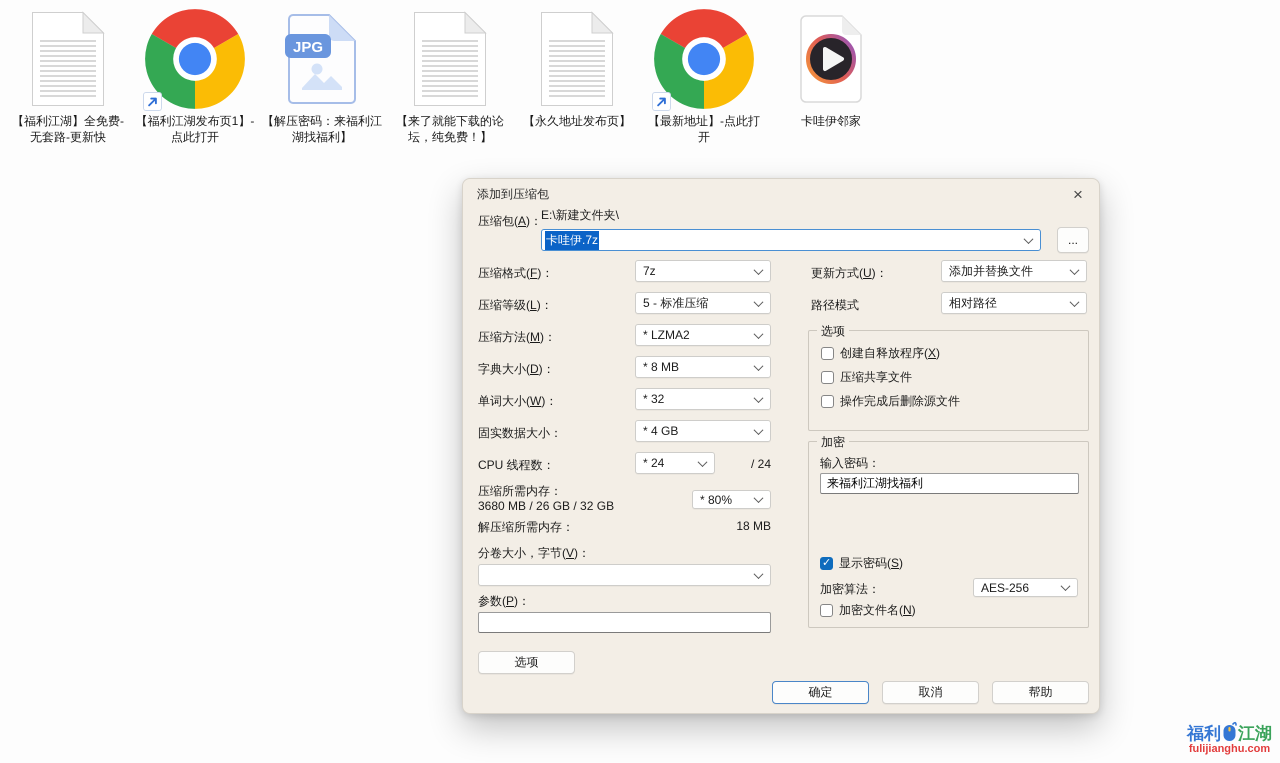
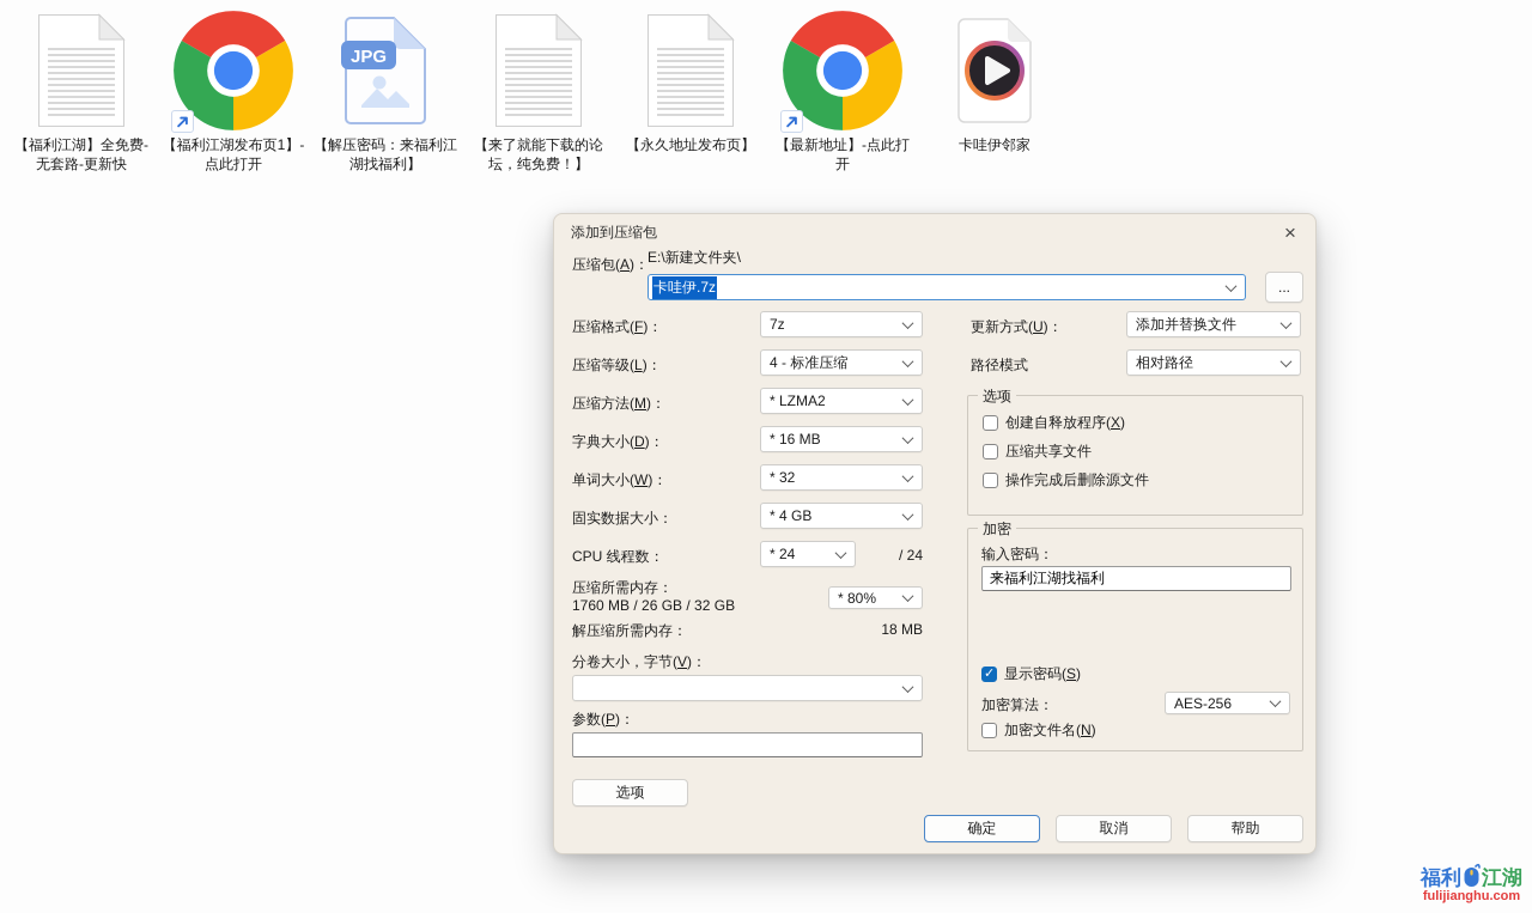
  【福利江湖】全免费-无套路-更新快
  【福利江湖发布页1】-点此打开
  JPG
  【解压密码：来福利江湖找福利】
  【来了就能下载的论坛，纯免费！】
  【永久地址发布页】
  【最新地址】-点此打开
  卡哇伊邻家
  添加到压缩包
  ×
  压缩包(A)：
  E:\新建文件夹\
  卡哇伊.7z
  ...
  压缩格式(F)：
  7z
  压缩等级(L)：
- 5 - 标准压缩
+ 4 - 标准压缩
  压缩方法(M)：
  * LZMA2
  字典大小(D)：
- * 8 MB
+ * 16 MB
  单词大小(W)：
  * 32
  固实数据大小：
  * 4 GB
  CPU 线程数：
  * 24
  / 24
  压缩所需内存：
- 3680 MB / 26 GB / 32 GB
+ 1760 MB / 26 GB / 32 GB
  * 80%
  解压缩所需内存：
  18 MB
  分卷大小，字节(V)：
  参数(P)：
  选项
  更新方式(U)：
  添加并替换文件
  路径模式
  相对路径
  选项
  创建自释放程序(X)
  压缩共享文件
  操作完成后删除源文件
  加密
  输入密码：
  来福利江湖找福利
  显示密码(S)
  加密算法：
  AES-256
  加密文件名(N)
  确定
  取消
  帮助
  福利
  江湖
  fulijianghu.com
